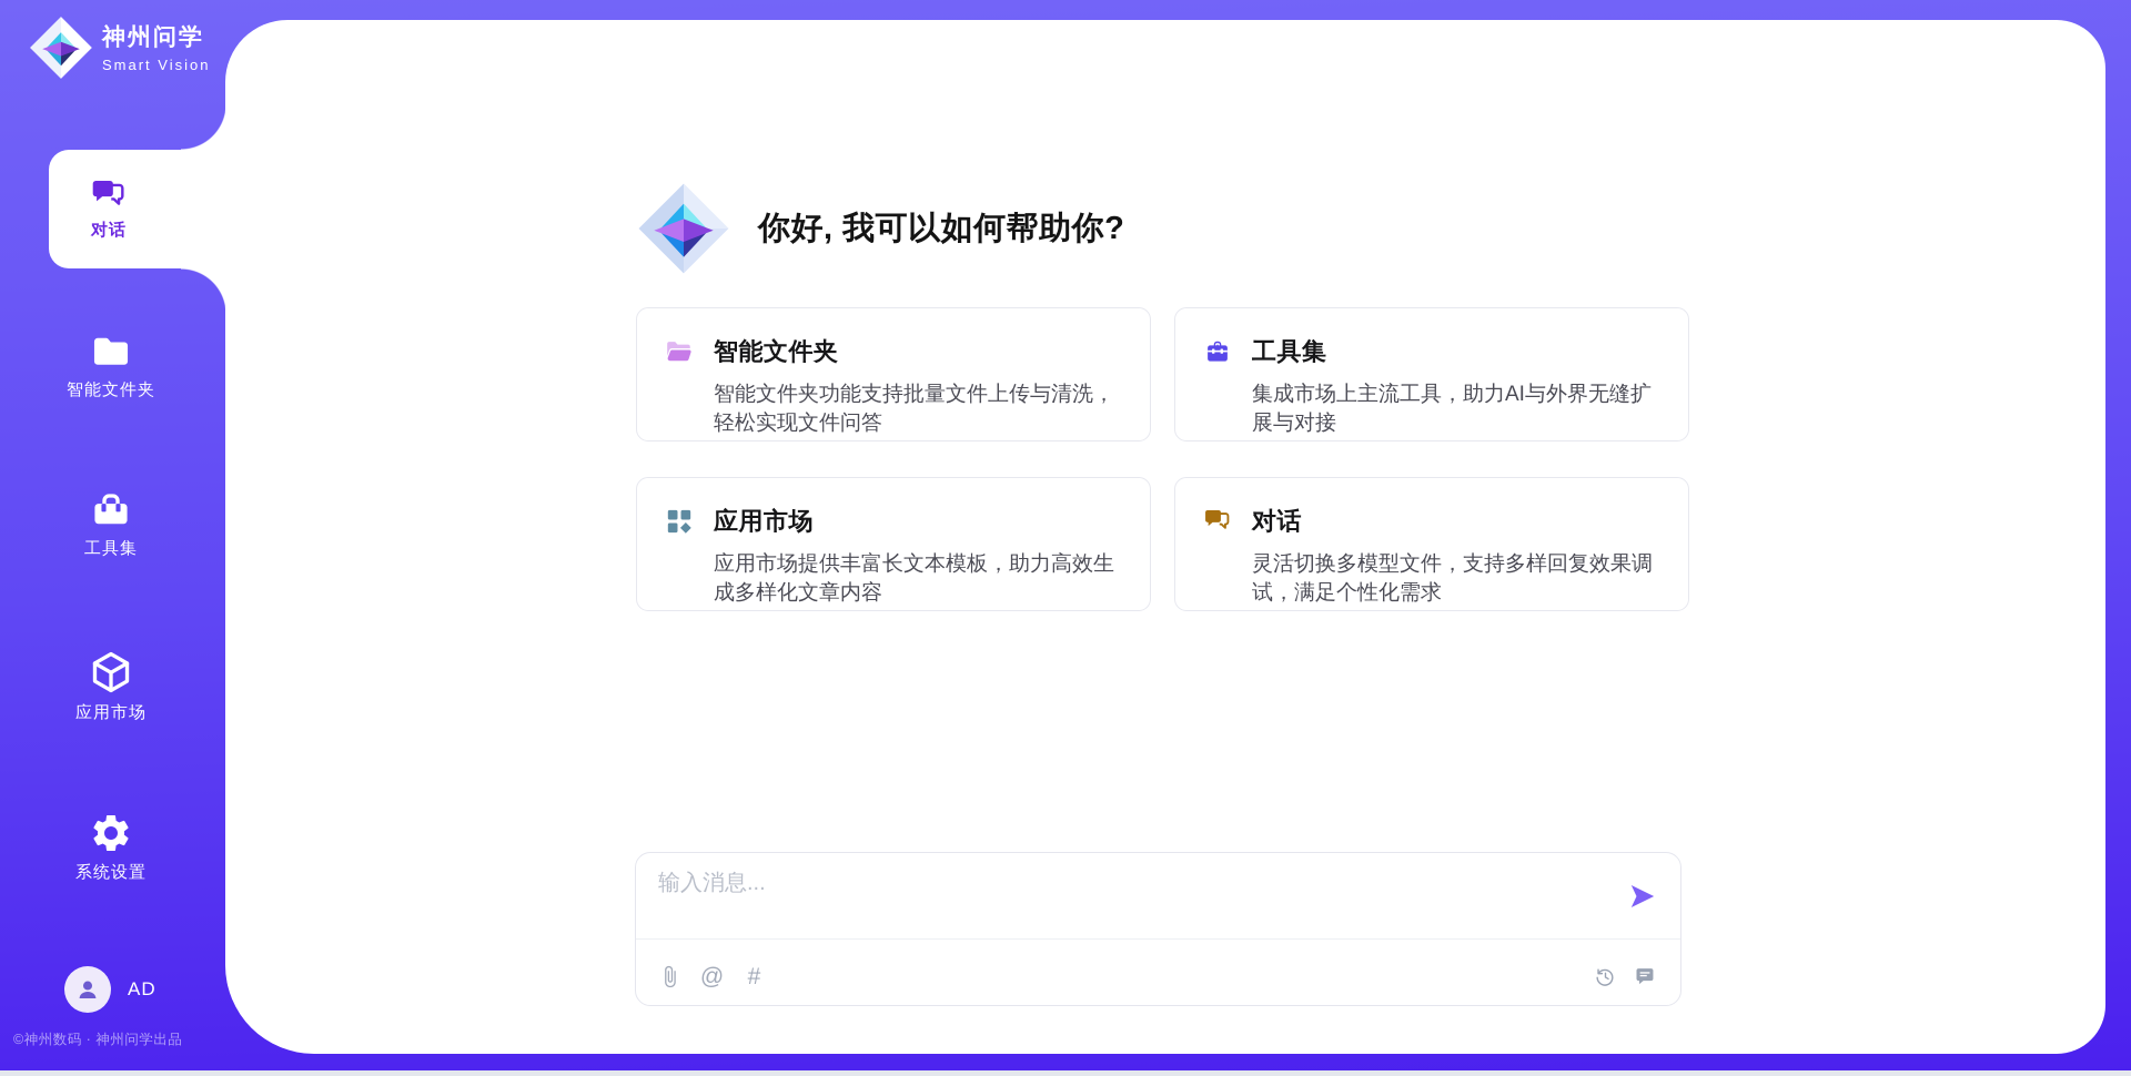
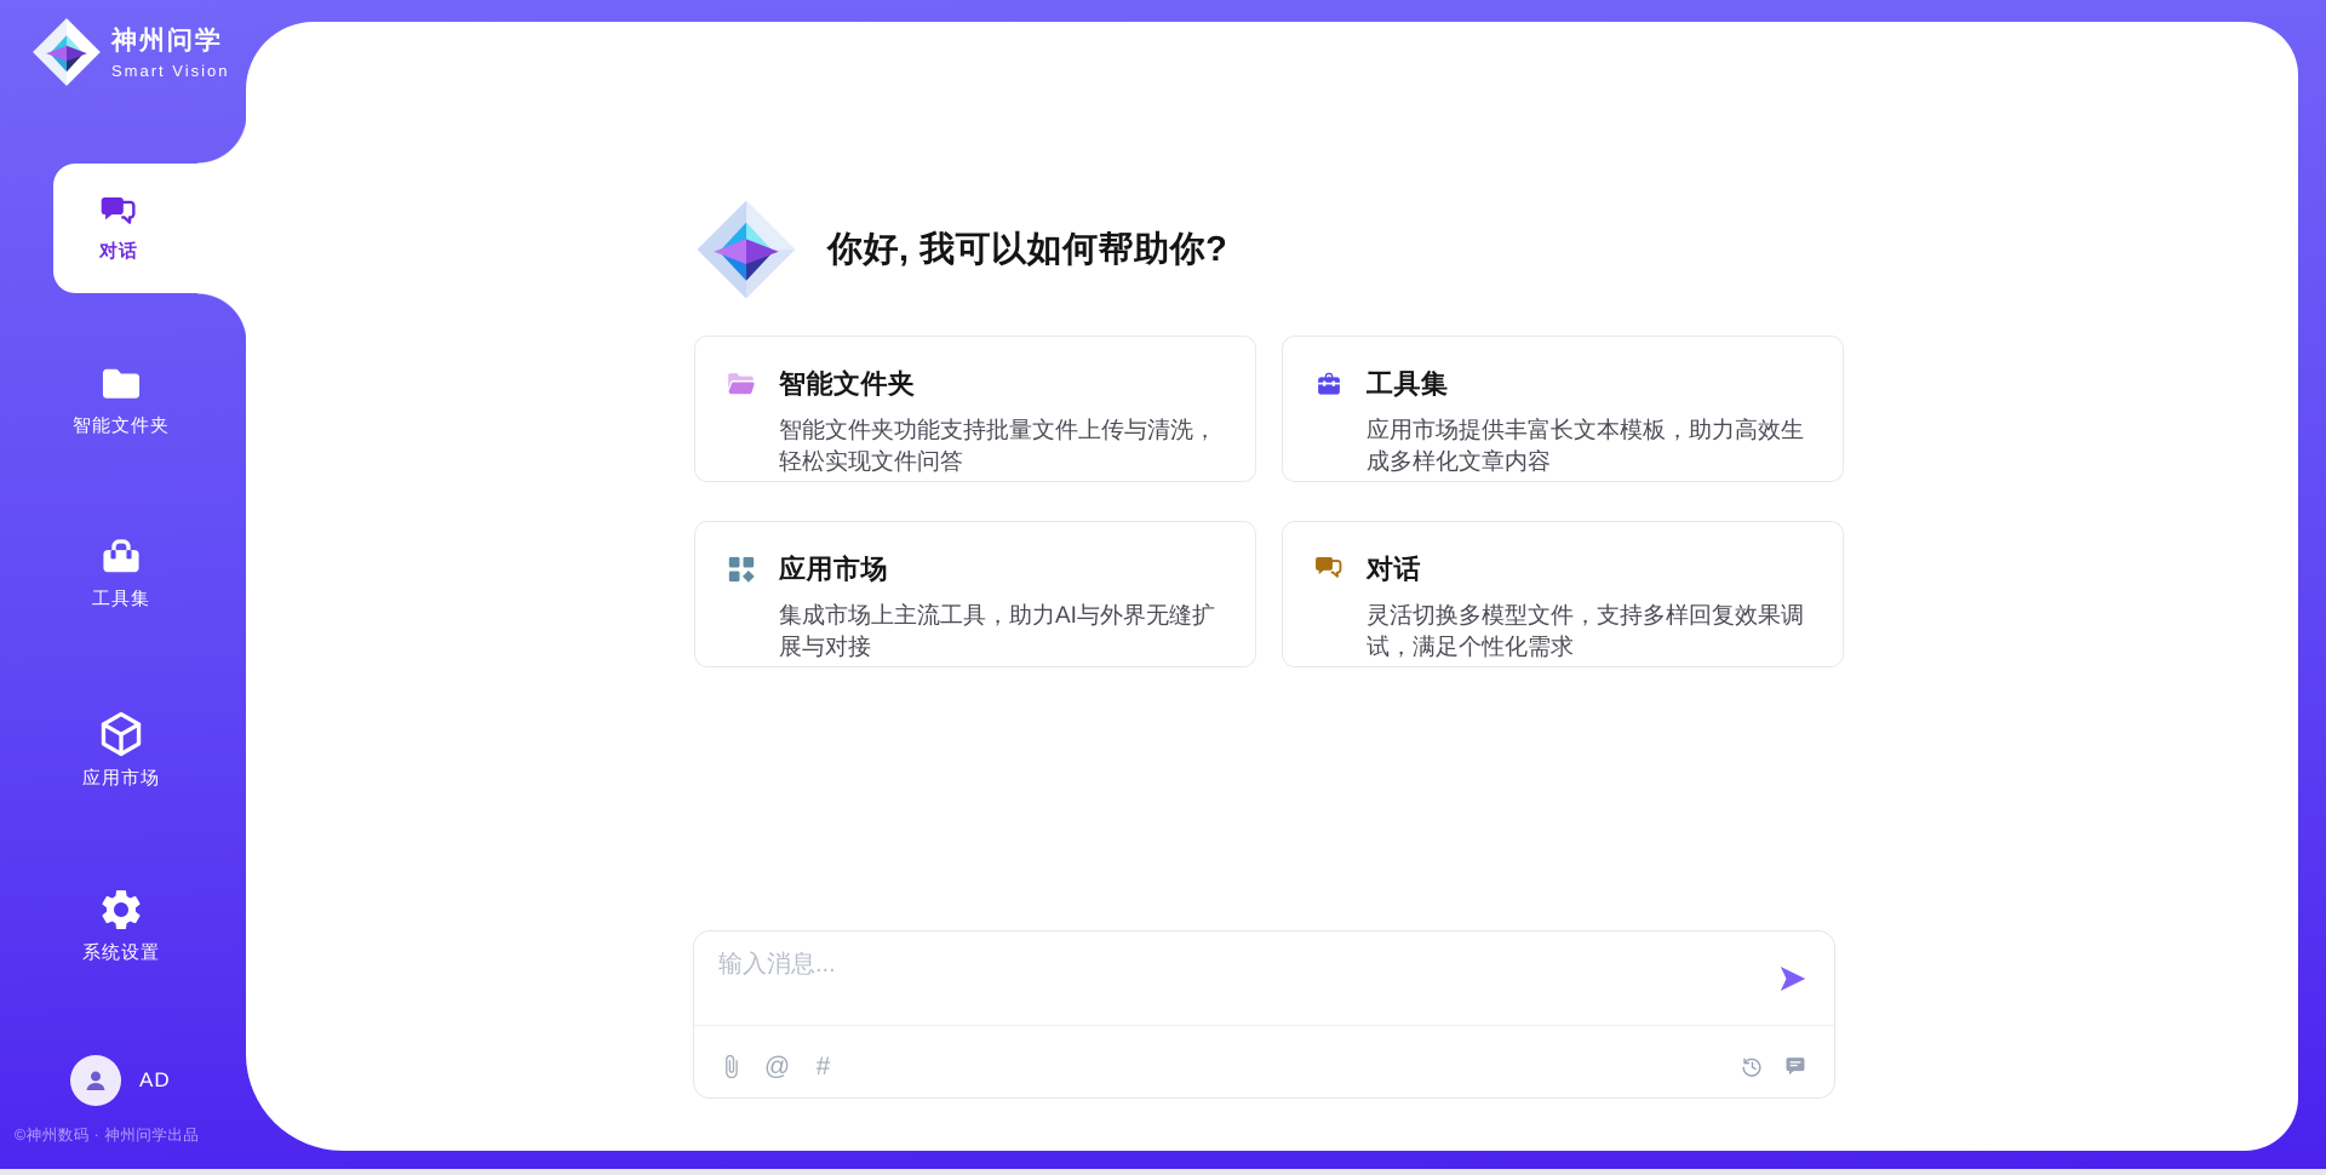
  你好, 我可以如何帮助你?
  智能文件夹
  智能文件夹功能支持批量文件上传与清洗，轻松实现文件问答
  工具集
- 集成市场上主流工具，助力AI与外界无缝扩展与对接
+ 应用市场提供丰富长文本模板，助力高效生成多样化文章内容
  应用市场
- 应用市场提供丰富长文本模板，助力高效生成多样化文章内容
+ 集成市场上主流工具，助力AI与外界无缝扩展与对接
  对话
  灵活切换多模型文件，支持多样回复效果调试，满足个性化需求
  输入消息...
  @
  #
  神州问学
  Smart Vision
  对话
  智能文件夹
  工具集
  应用市场
  系统设置
  AD
  ©神州数码 · 神州问学出品
